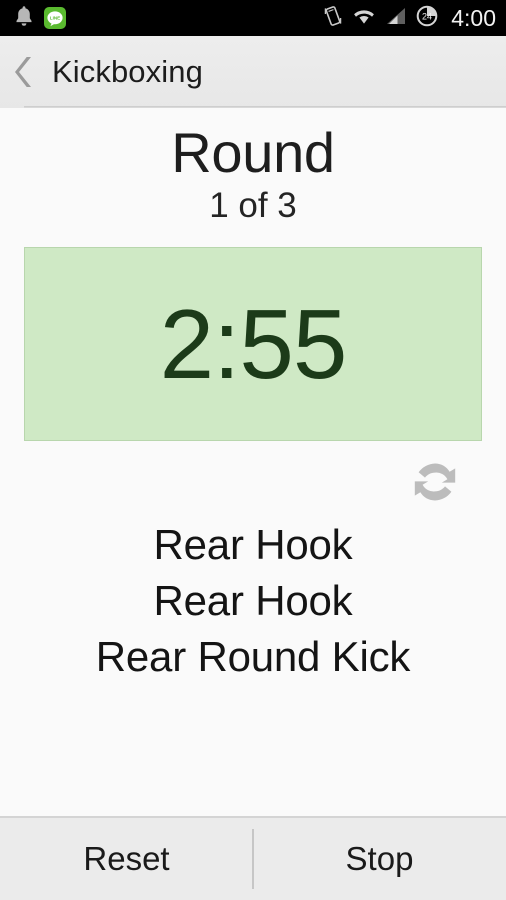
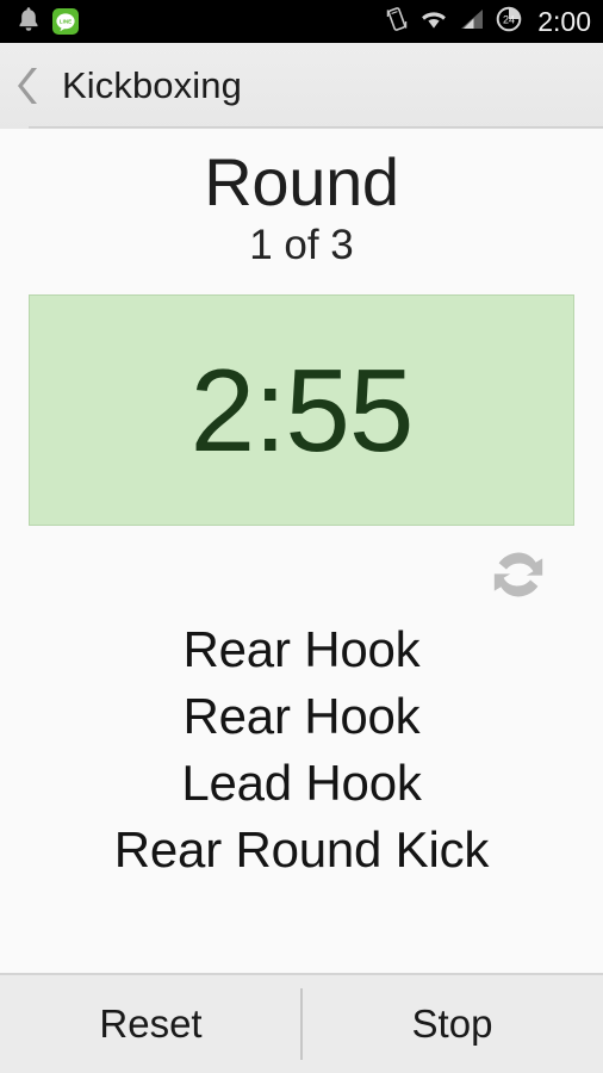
  24
- 4:00
+ 2:00
  Kickboxing
  Round
  1 of 3
  2:55
  Rear Hook
  Rear Hook
+ Lead Hook
  Rear Round Kick
  Reset
  Stop
